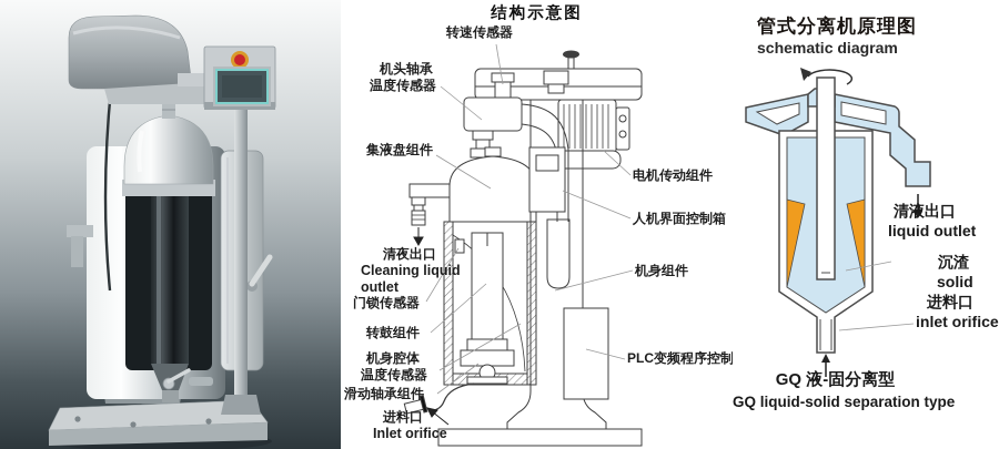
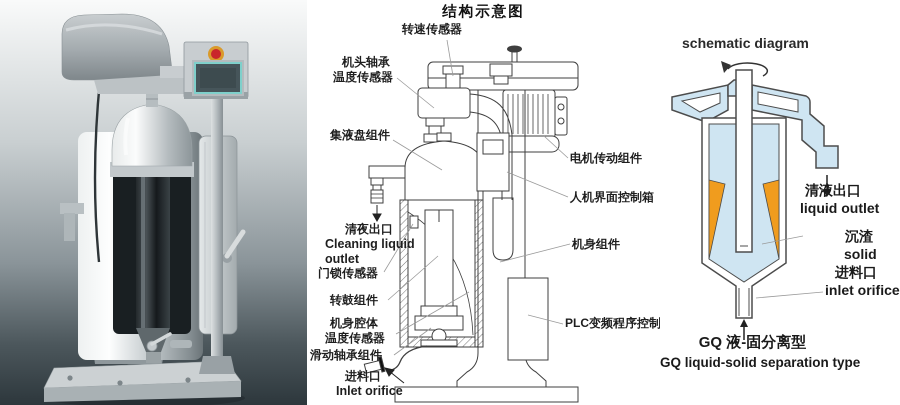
  结构示意图
  转速传感器
  机头轴承
  温度传感器
  集液盘组件
  清夜出口
  Cleaning liquid
  outlet
  门锁传感器
  转鼓组件
  机身腔体
  温度传感器
  滑动轴承组件
  进料口
  Inlet orifice
  电机传动组件
  人机界面控制箱
  机身组件
  PLC变频程序控制
- 管式分离机原理图
  schematic diagram
  清液出口
  liquid outlet
  沉渣
  solid
  进料口
  inlet orifice
  GQ 液-固分离型
  GQ liquid-solid separation type
